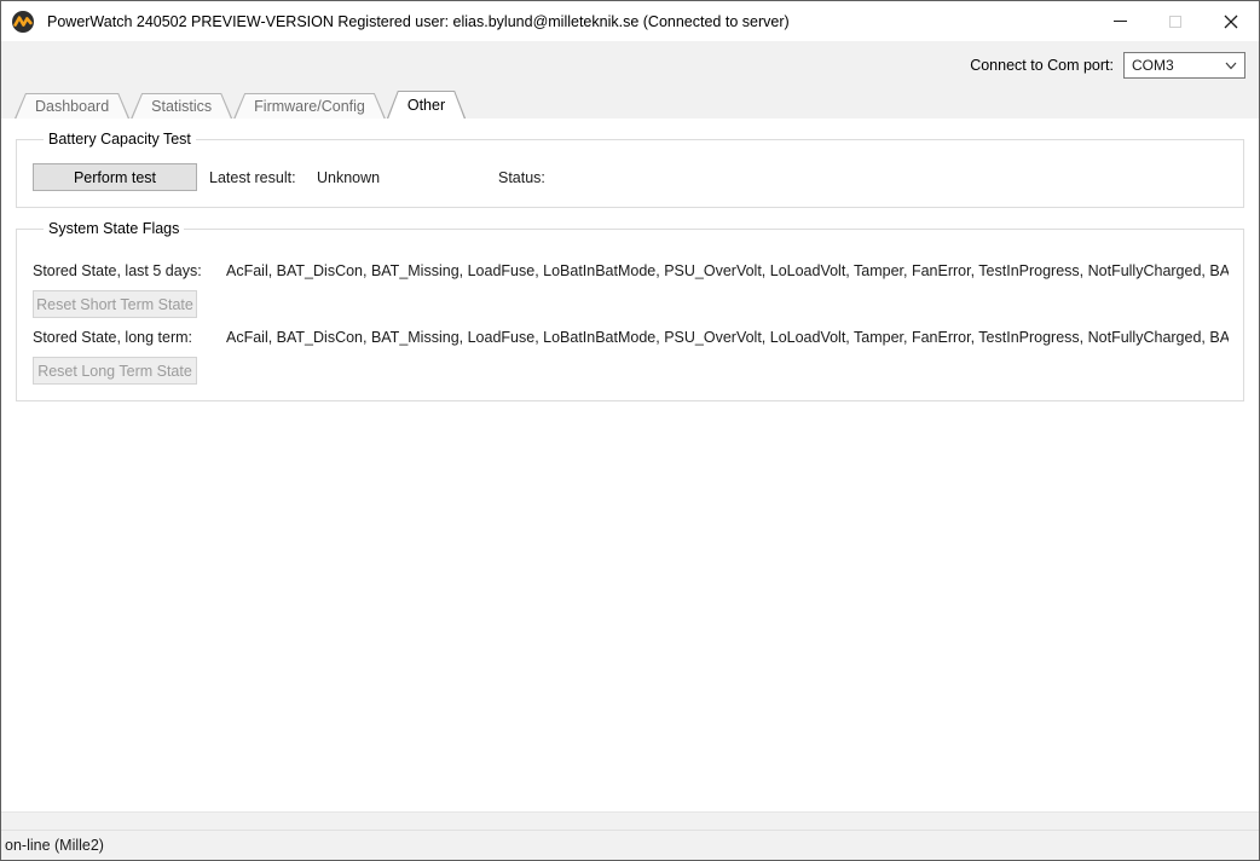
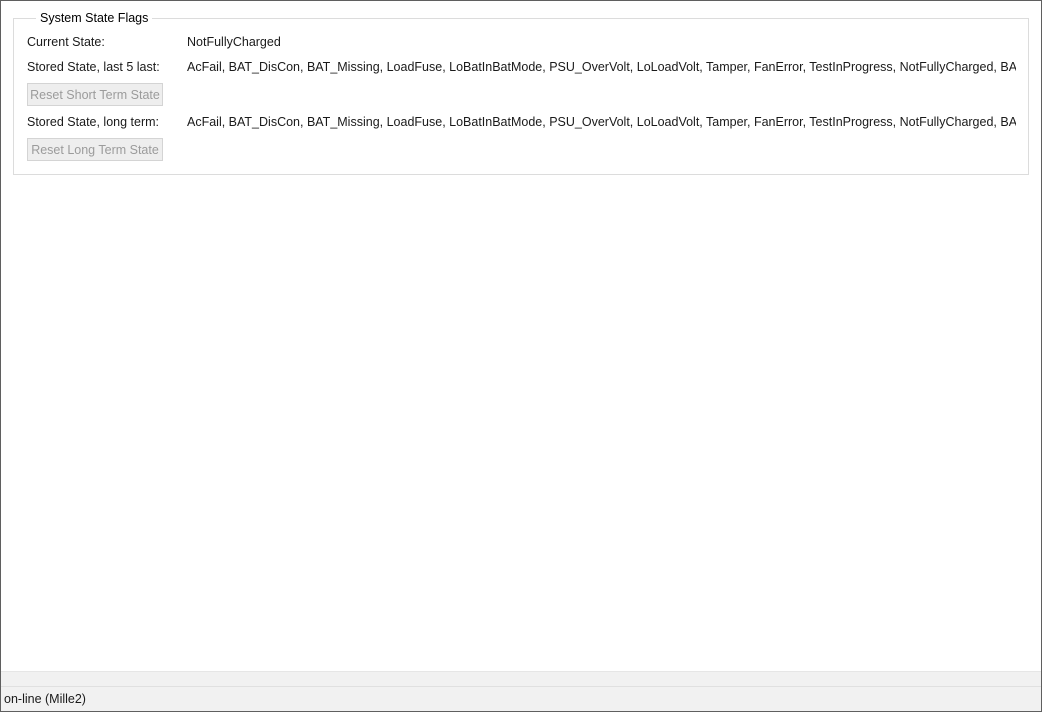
- PowerWatch 240502 PREVIEW-VERSION Registered user: elias.bylund@milleteknik.se (Connected to server)
- Connect to Com port:
- COM3
- Dashboard
- Statistics
- Firmware/Config
- Other
- Battery Capacity Test
- Perform test
- Latest result:
- Unknown
- Status:
  System State Flags
+ Current State:
+ NotFullyCharged
- Stored State, last 5 days:
+ Stored State, last 5 last:
  AcFail, BAT_DisCon, BAT_Missing, LoadFuse, LoBatInBatMode, PSU_OverVolt, LoLoadVolt, Tamper, FanError, TestInProgress, NotFullyCharged, BA
  Reset Short Term State
  Stored State, long term:
  AcFail, BAT_DisCon, BAT_Missing, LoadFuse, LoBatInBatMode, PSU_OverVolt, LoLoadVolt, Tamper, FanError, TestInProgress, NotFullyCharged, BA
  Reset Long Term State
  on-line (Mille2)
